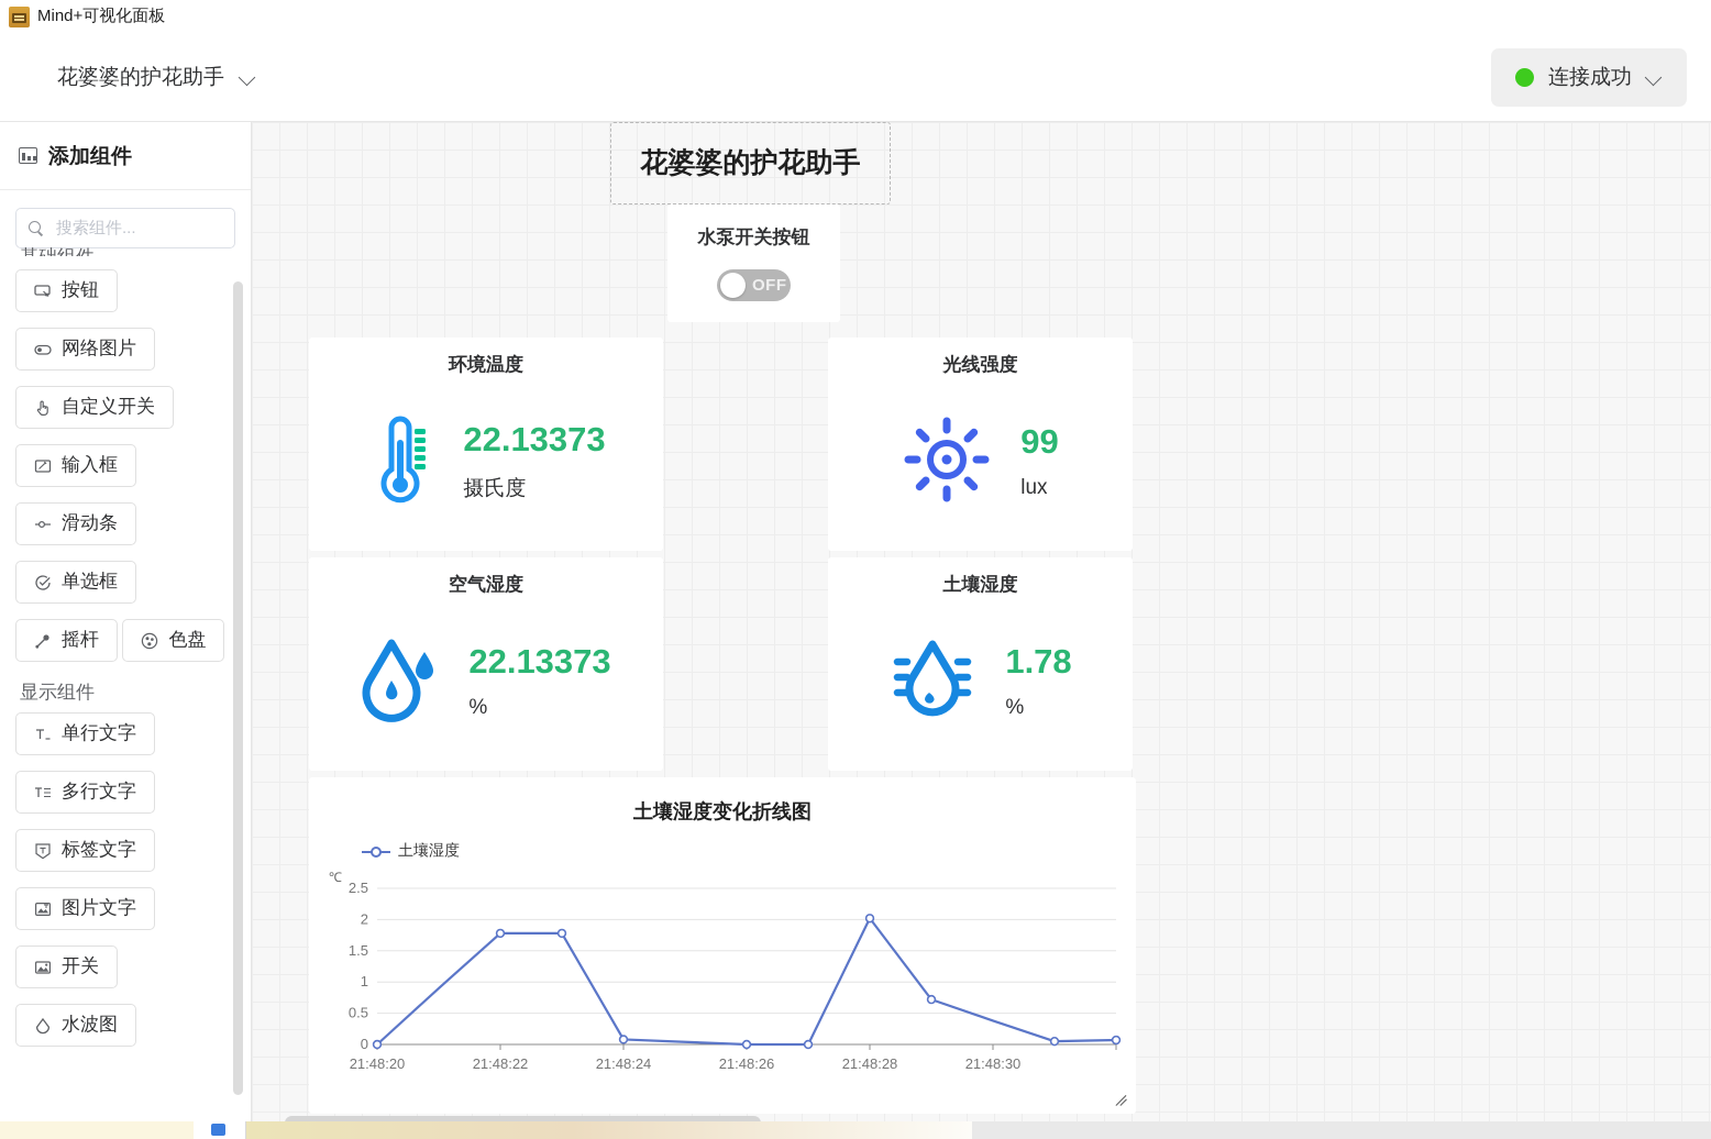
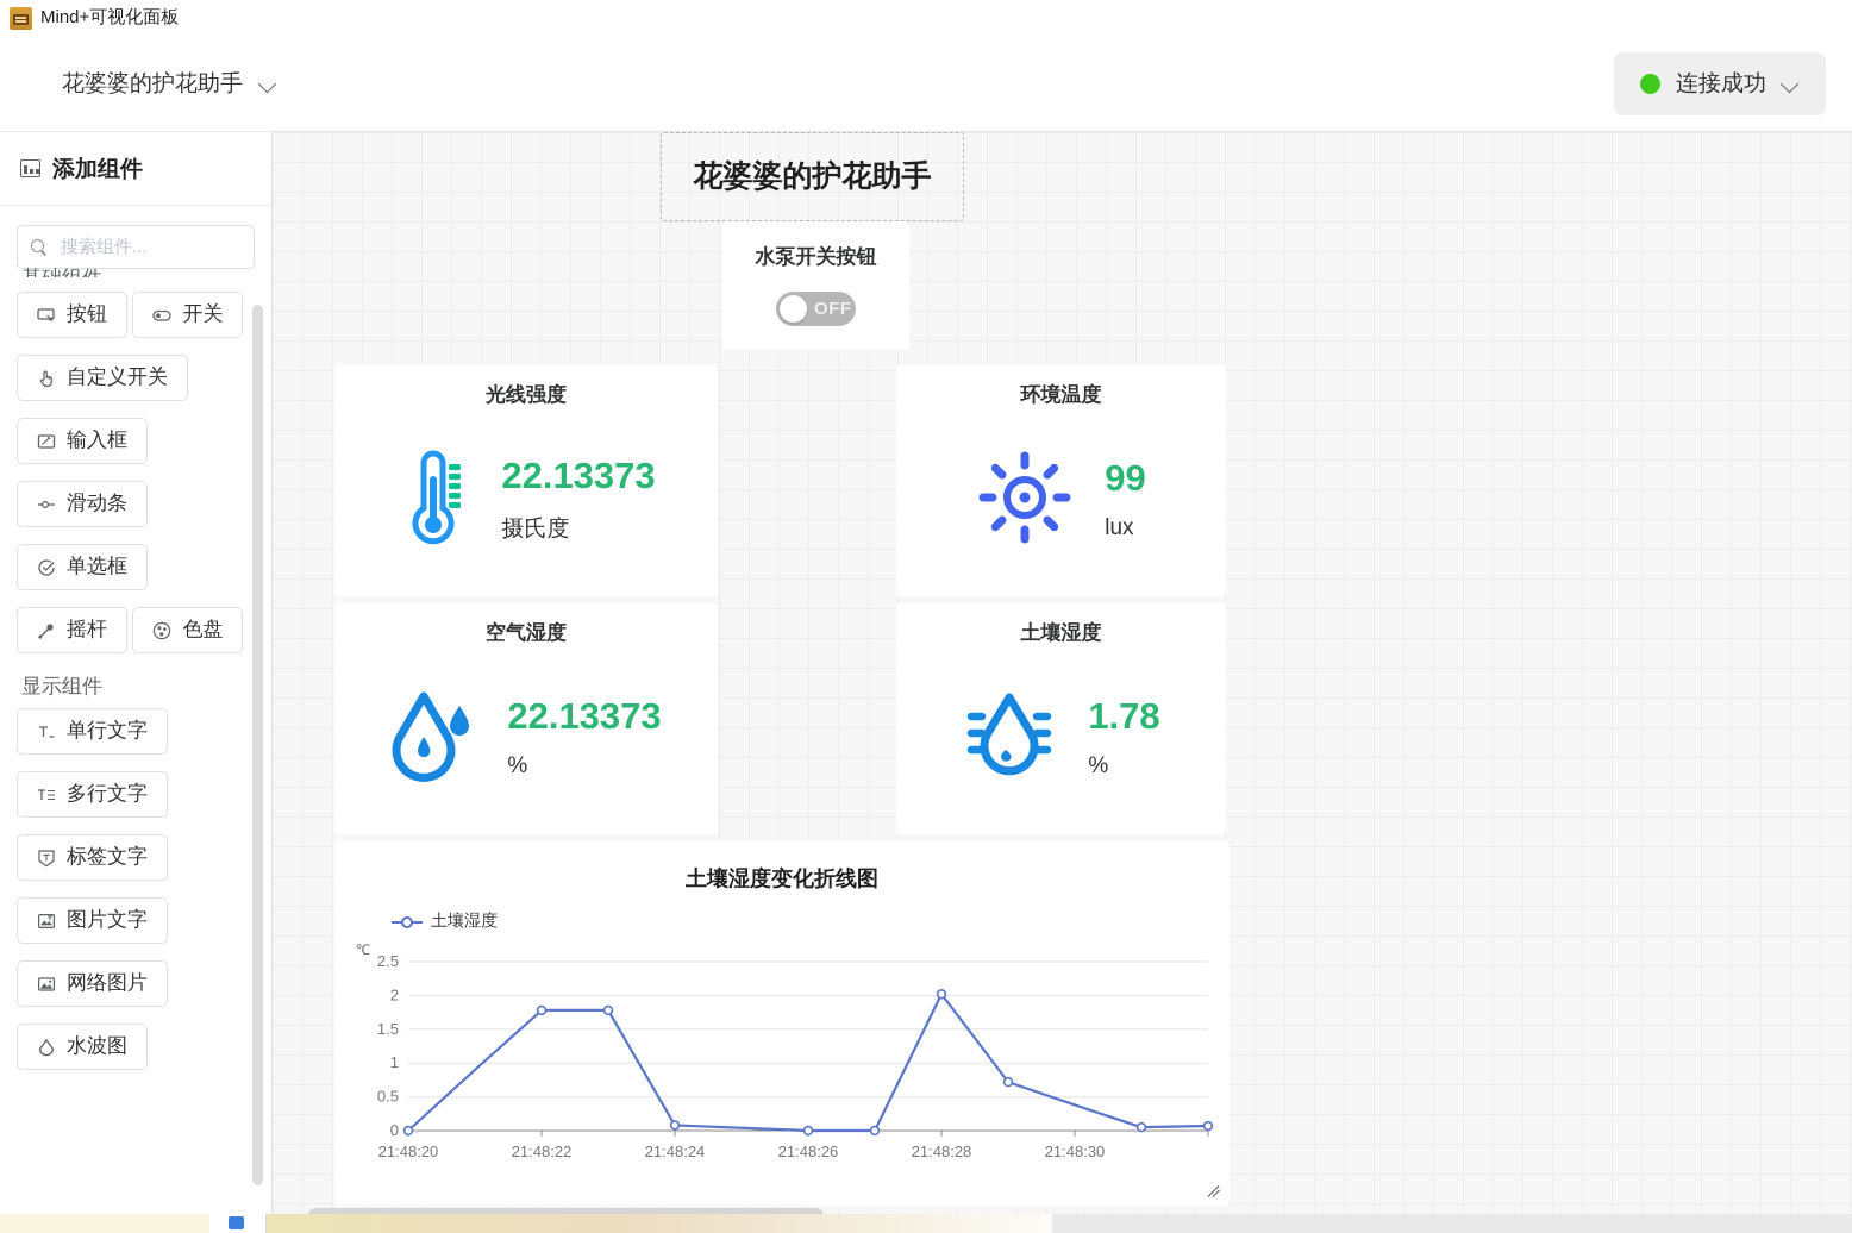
  Mind+可视化面板
  花婆婆的护花助手
  连接成功
  添加组件
  搜索组件...
  按钮
- 网络图片
+ 开关
  自定义开关
  输入框
  滑动条
  单选框
  摇杆
  色盘
  显示组件
  单行文字
  多行文字
  标签文字
  图片文字
- 开关
+ 网络图片
  水波图
  花婆婆的护花助手
  水泵开关按钮
  OFF
- 环境温度
+ 光线强度
  22.13373
  摄氏度
- 光线强度
+ 环境温度
  99
  lux
  空气湿度
  22.13373
  %
  土壤湿度
  1.78
  %
  土壤湿度变化折线图
  土壤湿度
  ℃
  0
  0.5
  1
  1.5
  2
  2.5
  21:48:20
  21:48:22
  21:48:24
  21:48:26
  21:48:28
  21:48:30
